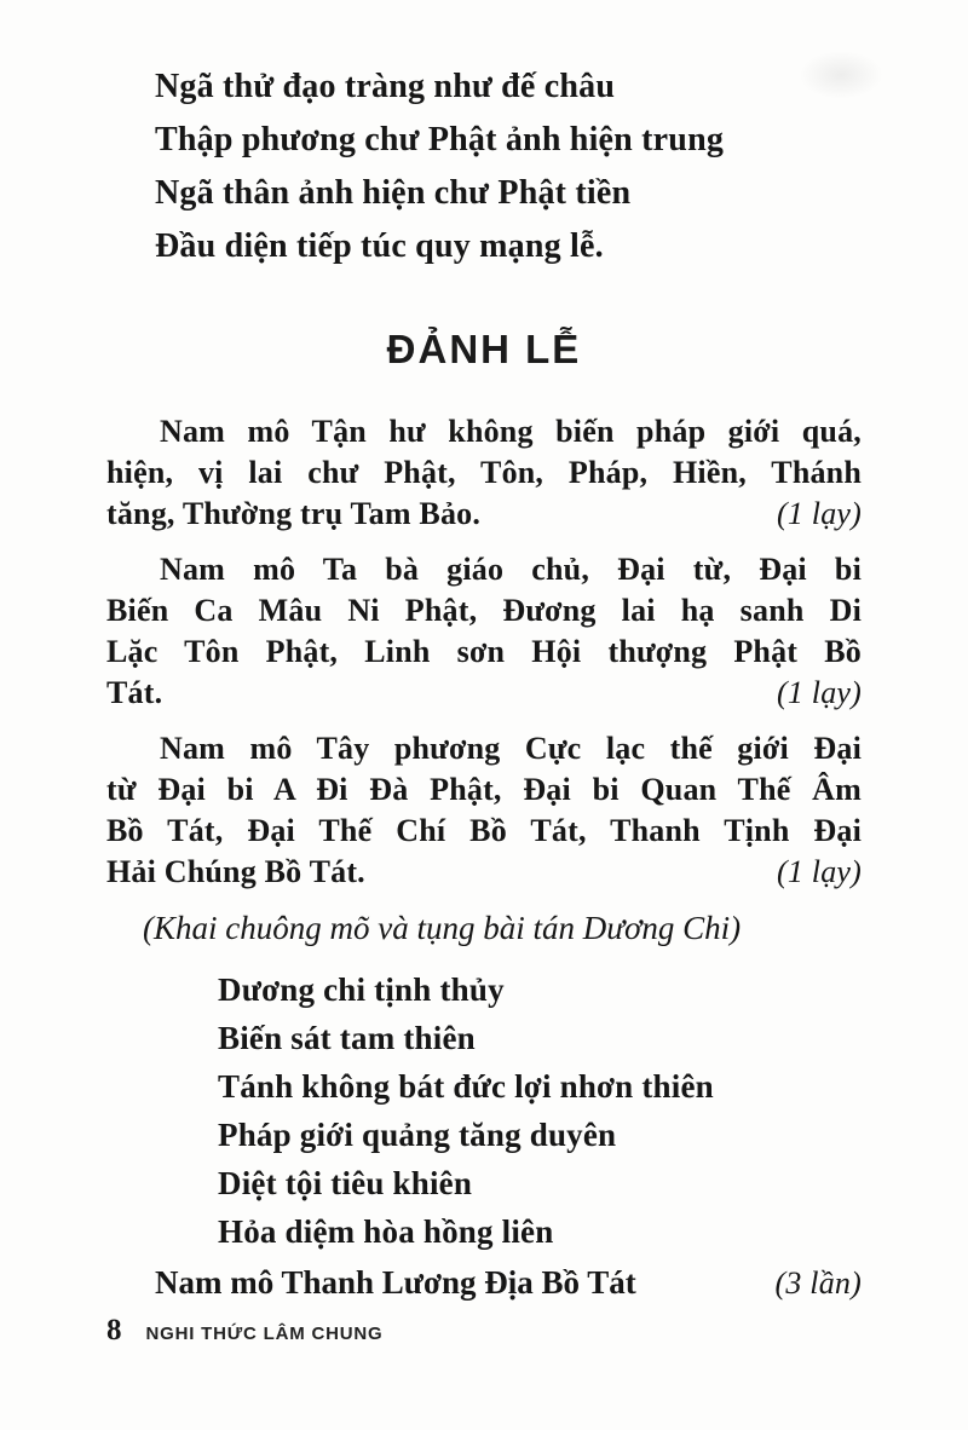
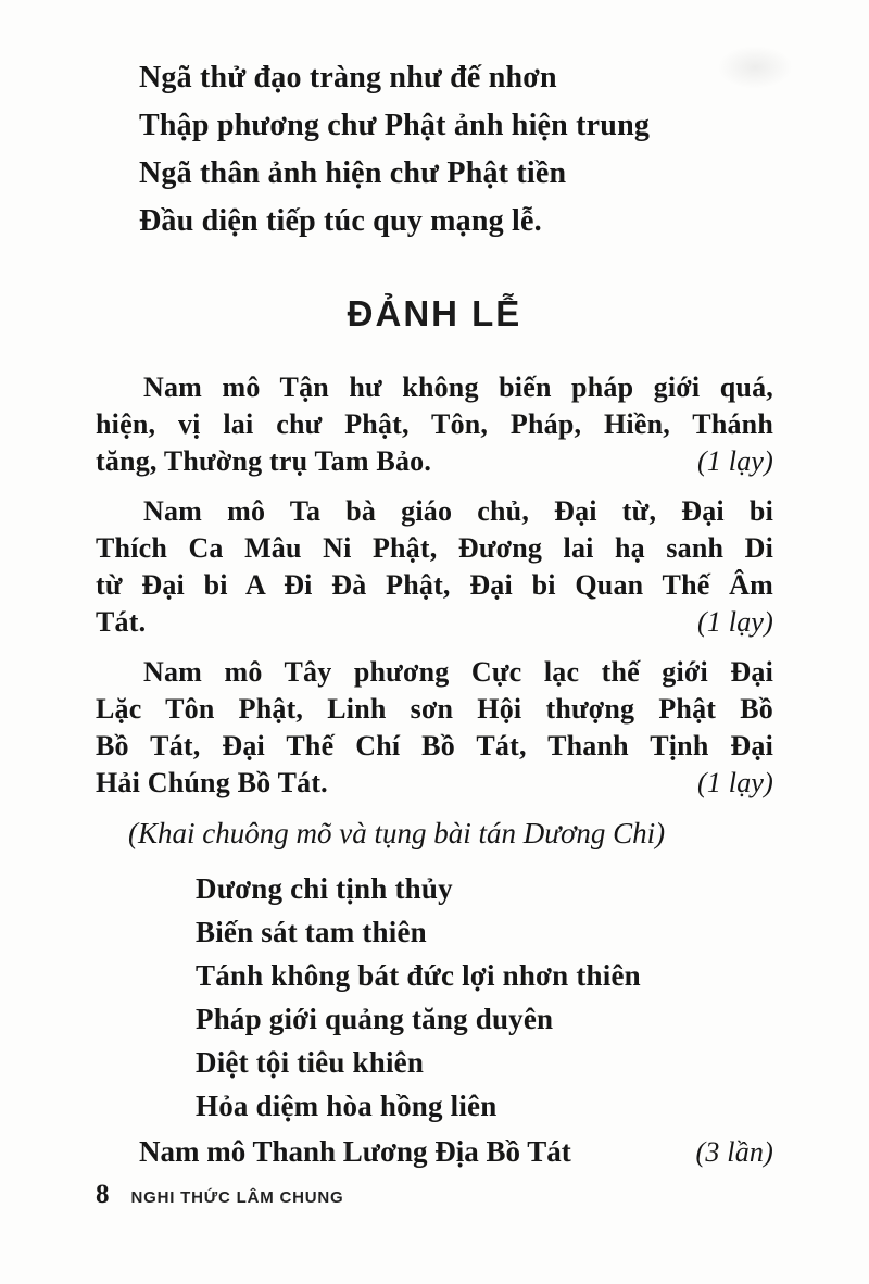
- Ngã thử đạo tràng như đế châu
+ Ngã thử đạo tràng như đế nhơn
  Thập phương chư Phật ảnh hiện trung
  Ngã thân ảnh hiện chư Phật tiền
  Đầu diện tiếp túc quy mạng lễ.
  ĐẢNH LỄ
  Nam mô Tận hư không biến pháp giới quá,
  hiện, vị lai chư Phật, Tôn, Pháp, Hiền, Thánh
  tăng, Thường trụ Tam Bảo.
  (1 lạy)
  Nam mô Ta bà giáo chủ, Đại từ, Đại bi
- Biến Ca Mâu Ni Phật, Đương lai hạ sanh Di
+ Thích Ca Mâu Ni Phật, Đương lai hạ sanh Di
- Lặc Tôn Phật, Linh sơn Hội thượng Phật Bồ
+ từ Đại bi A Đi Đà Phật, Đại bi Quan Thế Âm
  Tát.
  (1 lạy)
  Nam mô Tây phương Cực lạc thế giới Đại
- từ Đại bi A Đi Đà Phật, Đại bi Quan Thế Âm
+ Lặc Tôn Phật, Linh sơn Hội thượng Phật Bồ
  Bồ Tát, Đại Thế Chí Bồ Tát, Thanh Tịnh Đại
  Hải Chúng Bồ Tát.
  (1 lạy)
  (Khai chuông mõ và tụng bài tán Dương Chi)
  Dương chi tịnh thủy
  Biến sát tam thiên
  Tánh không bát đức lợi nhơn thiên
  Pháp giới quảng tăng duyên
  Diệt tội tiêu khiên
  Hỏa diệm hòa hồng liên
  Nam mô Thanh Lương Địa Bồ Tát
  (3 lần)
  8
  NGHI THỨC LÂM CHUNG
